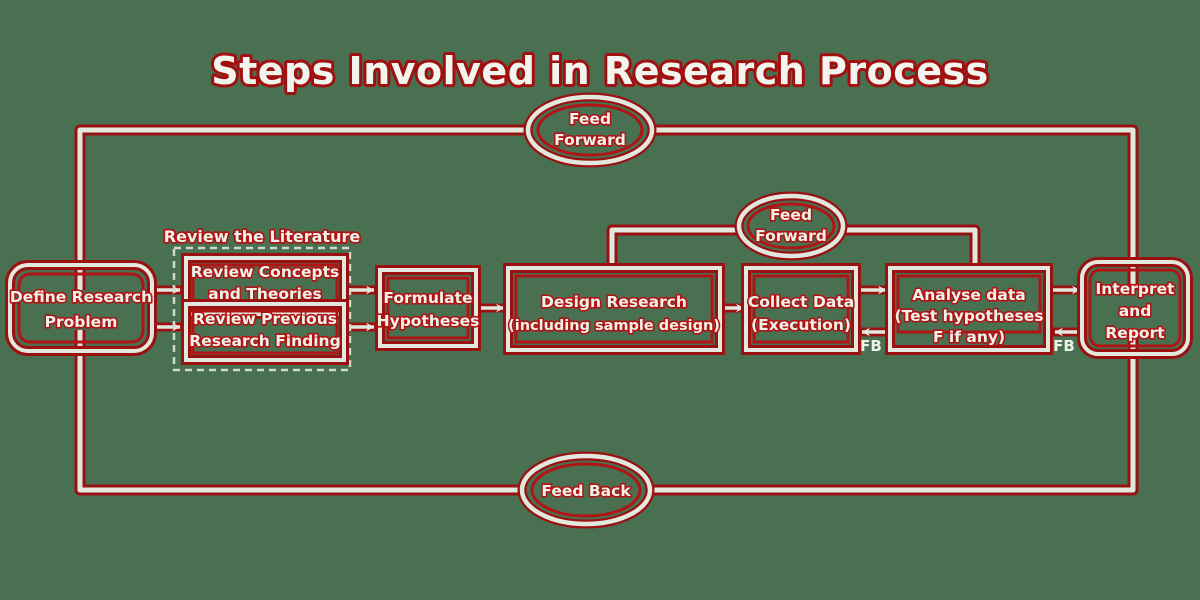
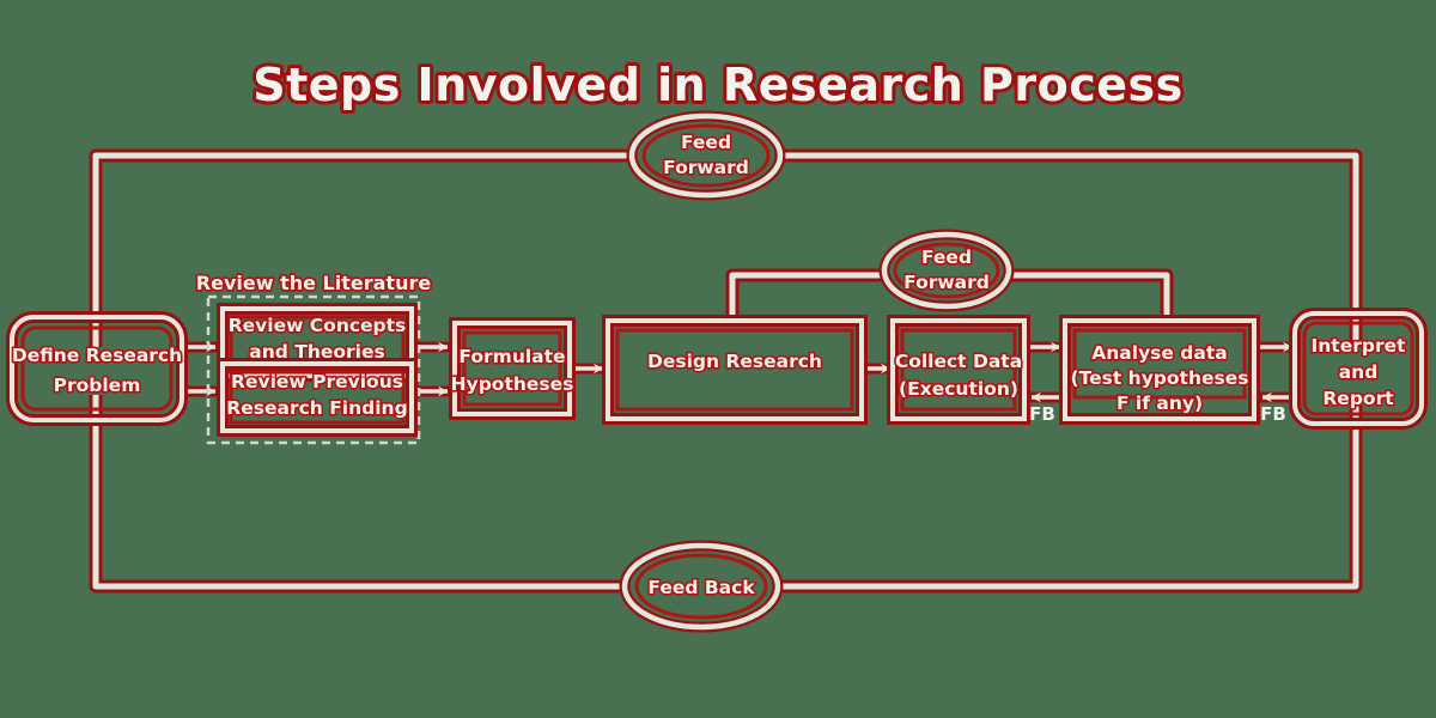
  Steps Involved in Research Process
  FB
  FB
  Define Research
  Problem
  Review the Literature
  Review Concepts
  and Theories
  Review Previous
  Research Finding
  Formulate
  Hypotheses
  Design Research
- (including sample design)
  Collect Data
  (Execution)
  Analyse data
  (Test hypotheses
  F if any)
  Interpret
  and
  Report
  Feed
  Forward
  Feed
  Forward
  Feed Back
